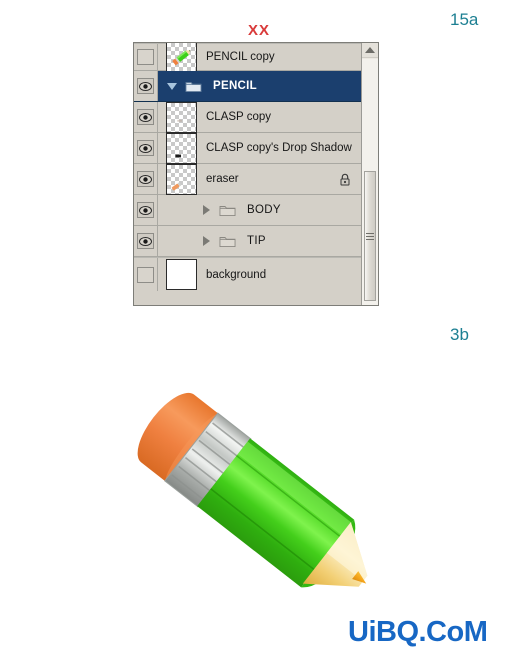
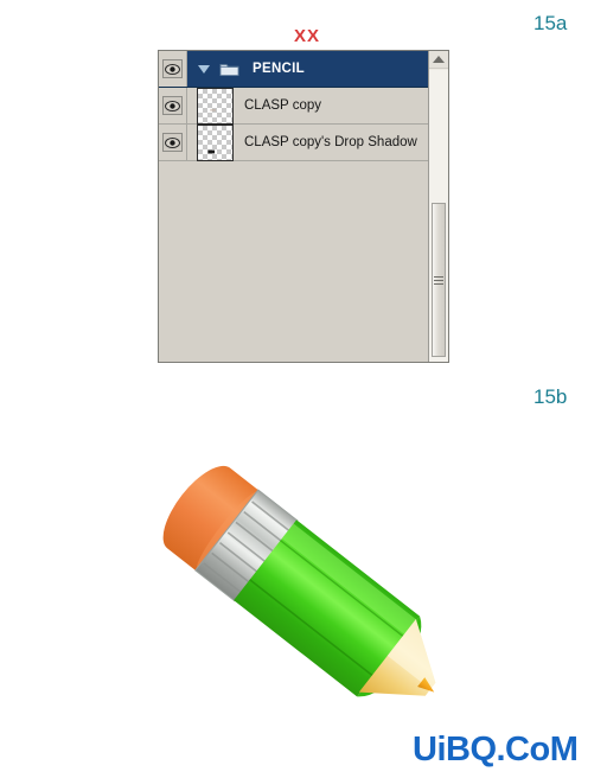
  15a
  XX
- PENCIL copy
  PENCIL
  CLASP copy
  CLASP copy's Drop Shadow
- eraser
- BODY
- TIP
- background
- 3b
+ 15b
  UiBQ.CoM
